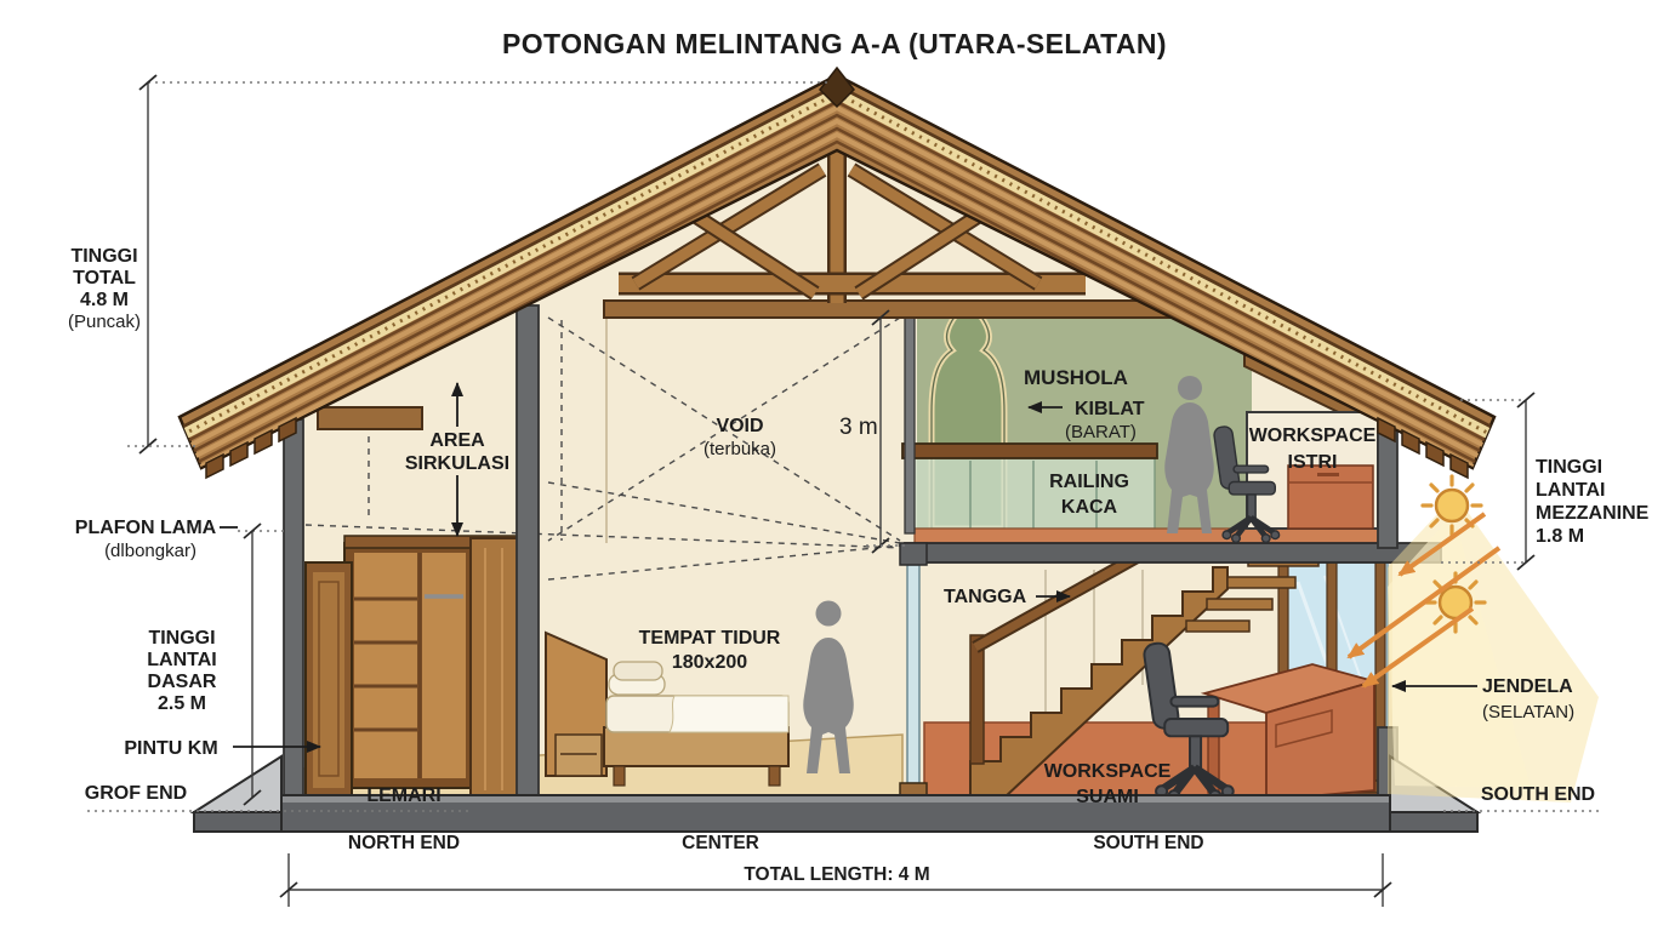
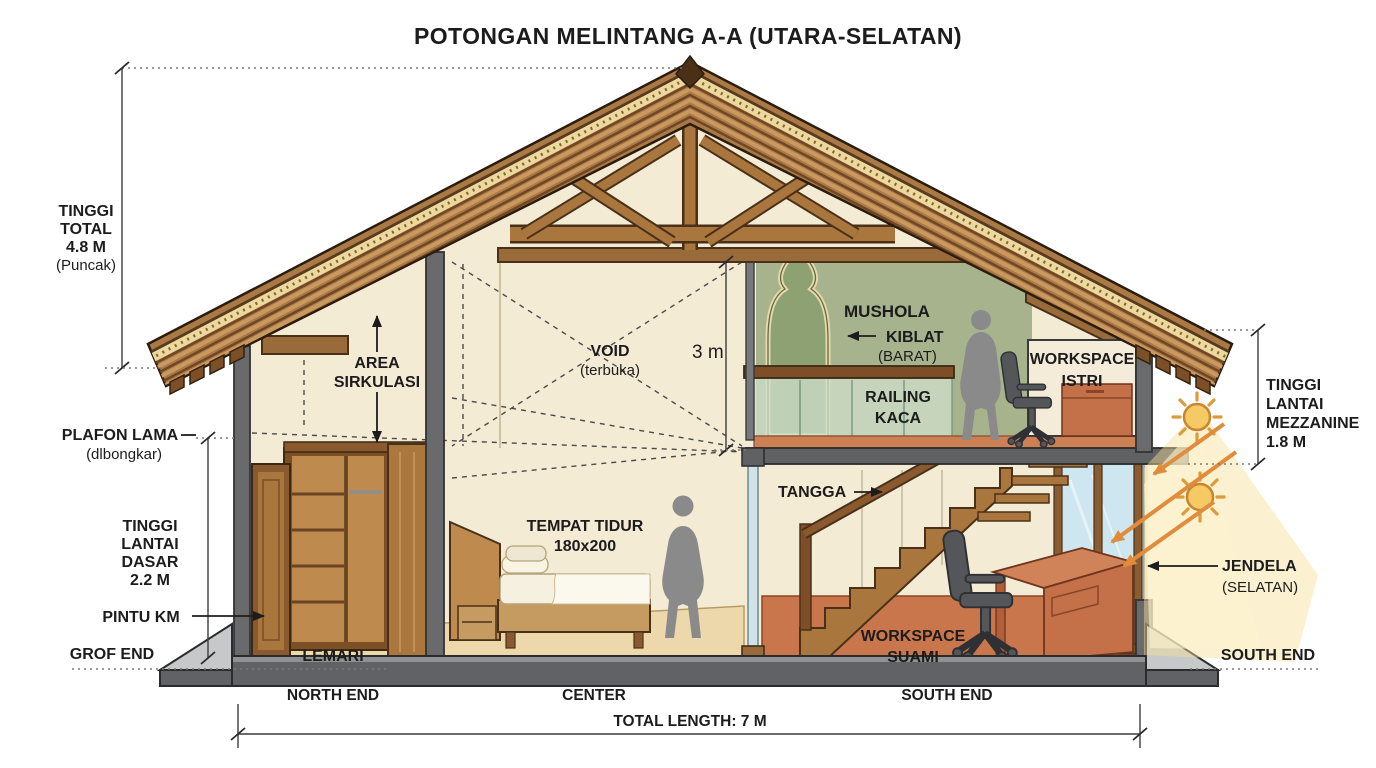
  POTONGAN MELINTANG A-A (UTARA-SELATAN)
  TINGGI
  TOTAL
  4.8 M
  (Puncak)
  PLAFON LAMA
  (dlbongkar)
  TINGGI
  LANTAI
  DASAR
- 2.5 M
+ 2.2 M
  PINTU KM
  GROF END
  AREA
  SIRKULASI
  VOID
  (terbuka)
  MUSHOLA
  RAILING
  KACA
  WORKSPACE
  ISTRI
  TEMPAT TIDUR
  180x200
  LEMARI
  WORKSPACE
  SUAMI
  SOUTH END
  NORTH END
  CENTER
  SOUTH END
- TOTAL LENGTH: 4 M
+ TOTAL LENGTH: 7 M
  3 m
  KIBLAT
  (BARAT)
  TANGGA
  JENDELA
  (SELATAN)
  TINGGI
  LANTAI
  MEZZANINE
  1.8 M
